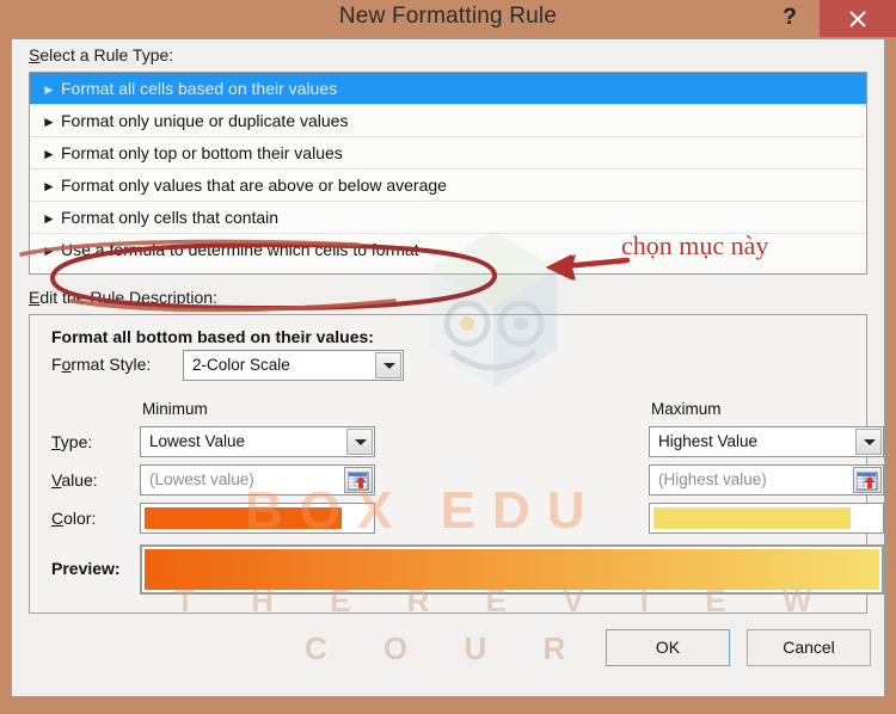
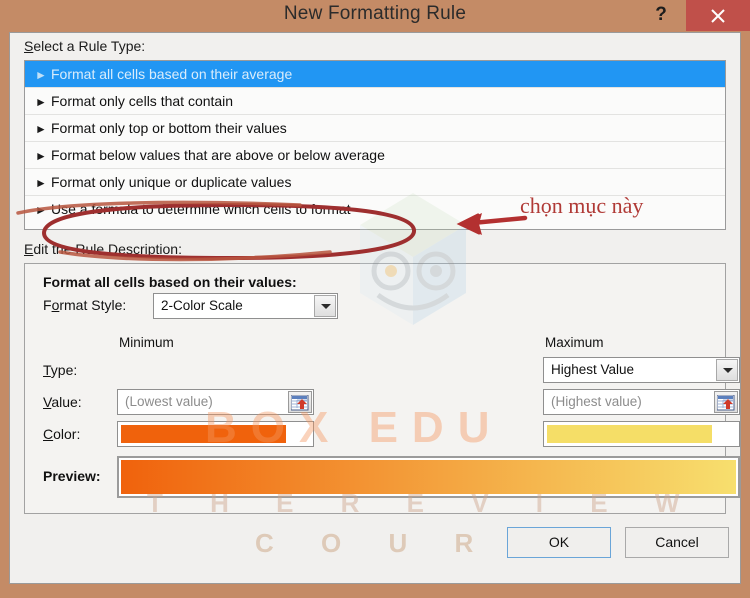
  New Formatting Rule
  ?
  BOX EDU
  T H E R E V I E W
  Select a Rule Type:
- ► Format all cells based on their values
+ ► Format all cells based on their average
- ► Format only unique or duplicate values
+ ► Format only cells that contain
  ► Format only top or bottom their values
- ► Format only values that are above or below average
+ ► Format below values that are above or below average
- ► Format only cells that contain
+ ► Format only unique or duplicate values
  ► Use a foo determine which cells to fo
  Edit thule Description:
- Format all bottom based on their values:
+ Format all cells based on their values:
  Format Style:
  2-Color Scale
  Minimum
  Maximum
  Type:
- Lowest Value
  Highest Value
  Value:
  (Lowest value)
  (Highest value)
  Color:
  Preview:
  OK
  Cancel
  chọn mục này
